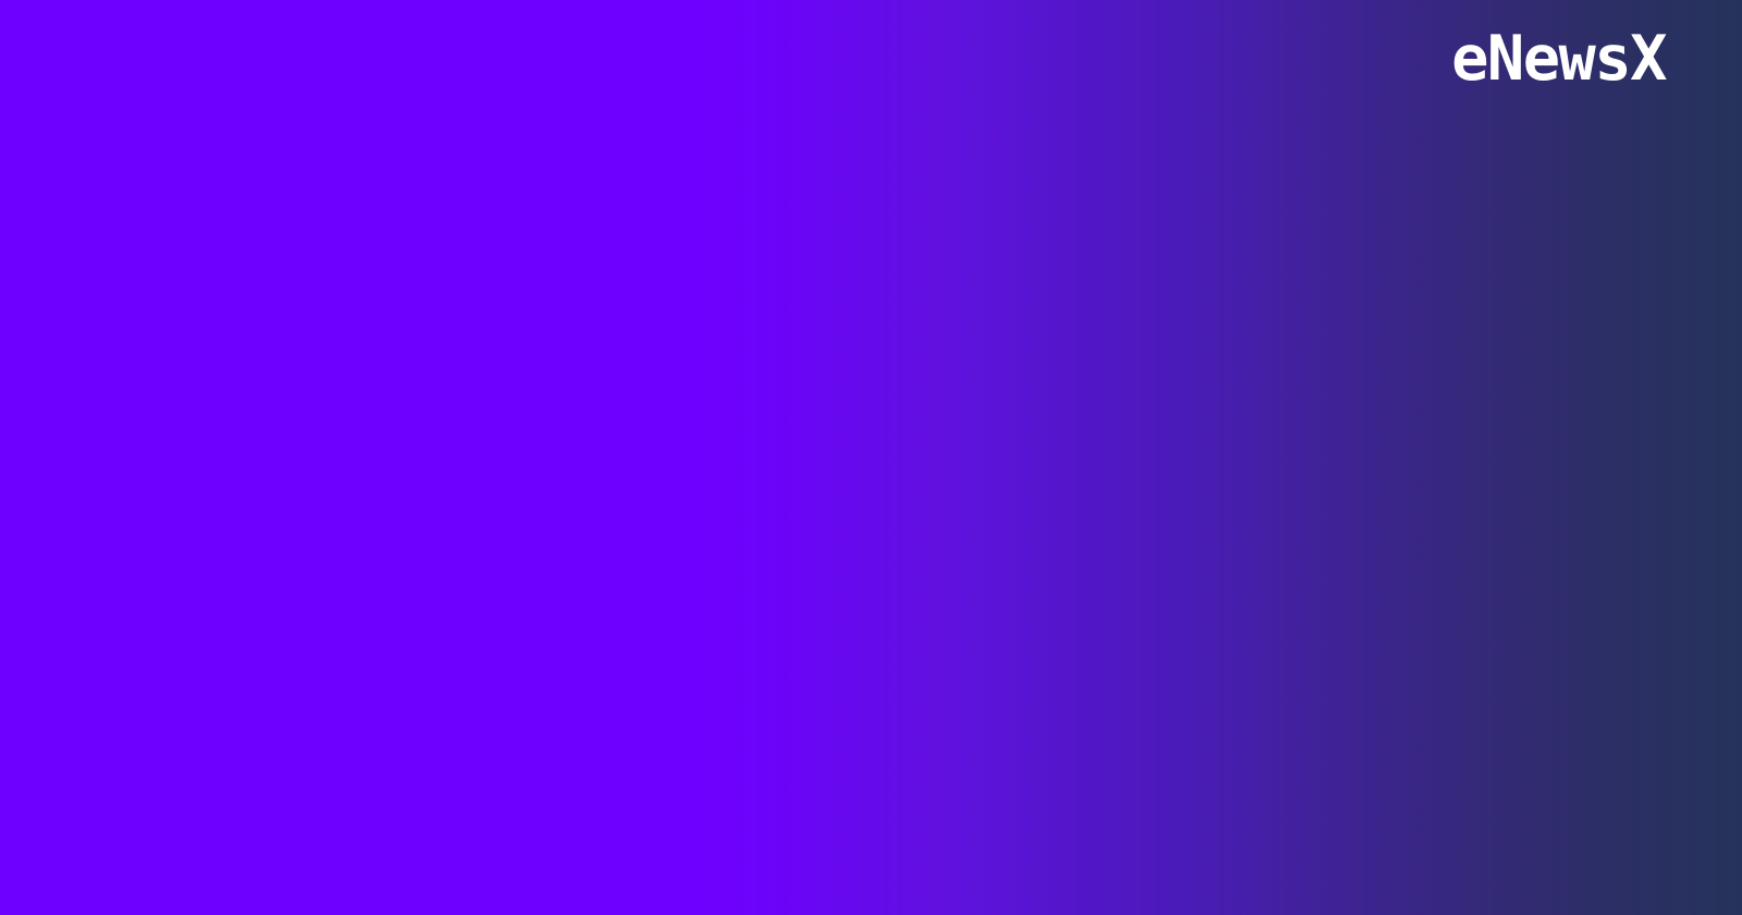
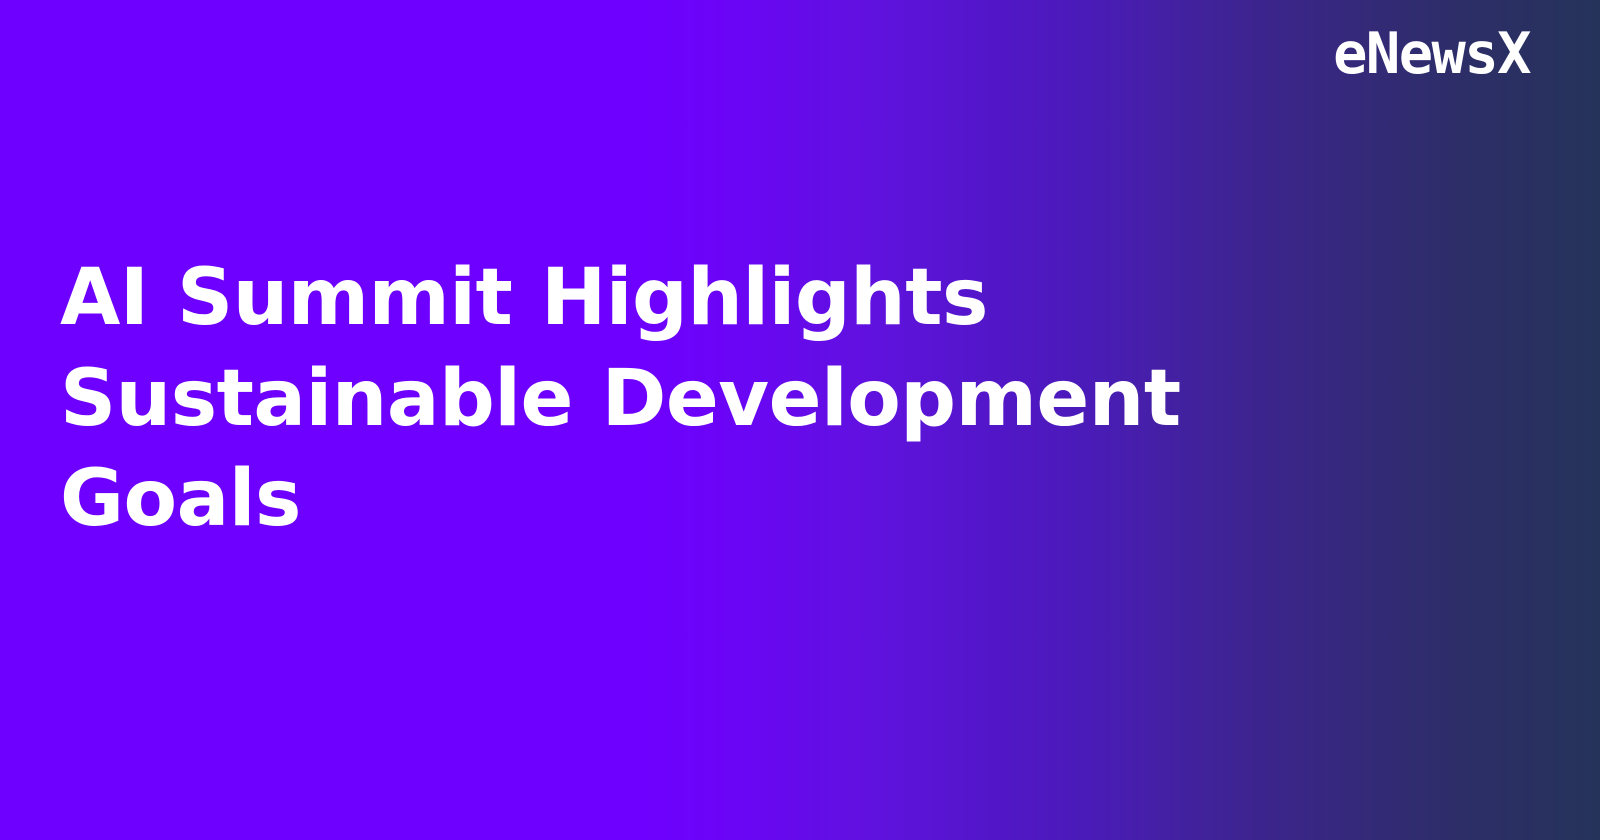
  eNewsX
+ AI Summit Highlights Sustainable Development Goals
